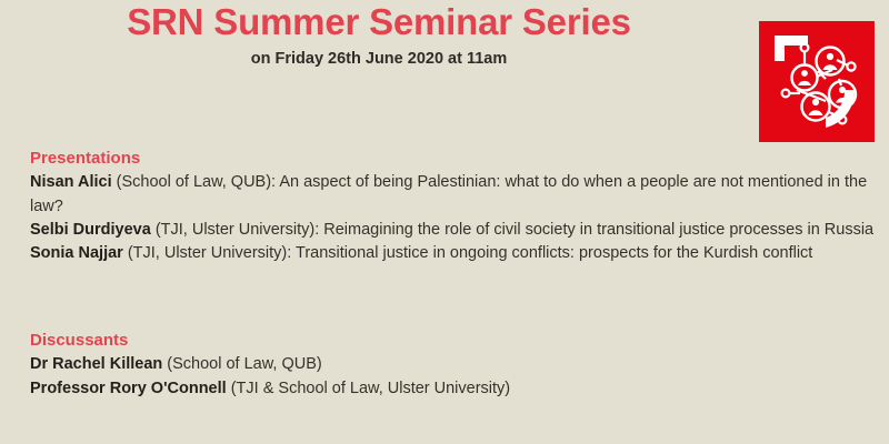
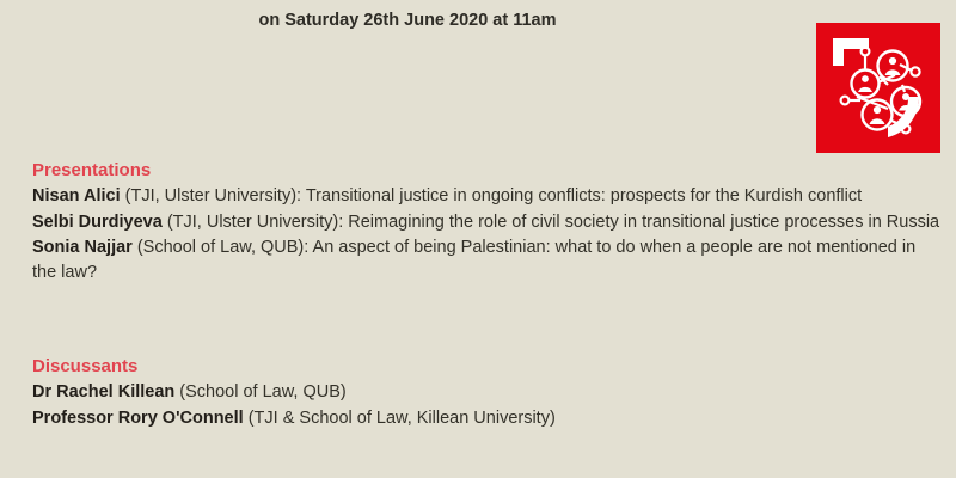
- SRN Summer Seminar Series
- on Friday 26th June 2020 at 11am
+ on Saturday 26th June 2020 at 11am
  Presentations
- Nisan Alici (School of Law, QUB): An aspect of being Palestinian: what to do when a people are not mentioned in the law?
+ Nisan Alici (TJI, Ulster University): Transitional justice in ongoing conflicts: prospects for the Kurdish conflict
  Selbi Durdiyeva (TJI, Ulster University): Reimagining the role of civil society in transitional justice processes in Russia
- Sonia Najjar (TJI, Ulster University): Transitional justice in ongoing conflicts: prospects for the Kurdish conflict
+ Sonia Najjar (School of Law, QUB): An aspect of being Palestinian: what to do when a people are not mentioned in the law?
  Discussants
  Dr Rachel Killean (School of Law, QUB)
- Professor Rory O'Connell (TJI & School of Law, Ulster University)
+ Professor Rory O'Connell (TJI & School of Law, Killean University)
